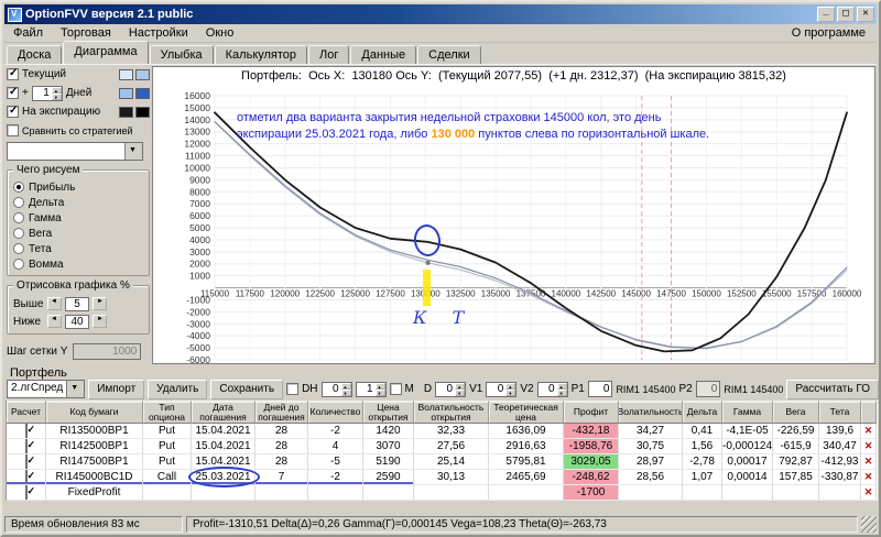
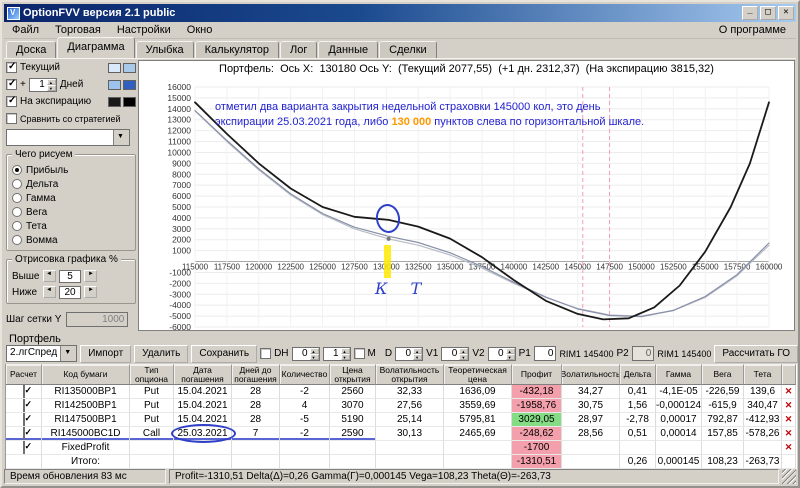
  OptionFVV версия 2.1 public
  Файл
  Торговая
  Настройки
  Окно
  О программе
  Доска
  Диаграмма
  Улыбка
  Калькулятор
  Лог
  Данные
  Сделки
  Текущий
  +
  1
  Дней
  На экспирацию
  Сравнить со стратегией
  Чего рисуем
  Прибыль
  Дельта
  Гамма
  Вега
  Тета
  Вомма
  Отрисовка графика %
  Выше
  5
  Ниже
- 40
+ 20
  Шаг сетки Y
  1000
  Портфель: Ось X: 130180 Ось Y: (Текущий 2077,55) (+1 дн. 2312,37) (На экспирацию 3815,32)
  -6000
  -5000
  -4000
  -3000
  -2000
  -1000
  1000
  2000
  3000
  4000
  5000
  6000
  7000
  8000
  9000
  10000
  11000
  12000
  13000
  14000
  15000
  16000
  115000
  117500
  120000
  122500
  125000
  127500
  130000
  132500
  135000
  140000
  142500
  145000
  147500
  150000
  152500
  55000
  157500
  160000
  отметил два варианта закрытия недельной страховки 145000 кол, это день
  экспирации 25.03.2021 года, либо 130 000 пунктов слева по горизонтальной шкале.
  К Т
  Портфель
  2.лгСпред
  Импорт
  Удалить
  Сохранить
  DH
  0
  1
  М
  D
  0
  V1
  0
  V2
  0
  P1
  0
  RIM1 145400
  P2
  0
  RIM1 145400
  Рассчитать ГО
  Расчет
  Код бумаги
  Тип опциона
  Дата погашения
  Дней до погашения
  Количество
  Цена открытия
  Волатильность открытия
  Теоретическая цена
  Профит
  Волатильность
  Дельта
  Гамма
  Вега
  Тета
  RI135000BP1
  Put
  15.04.2021
  28
  -2
- 1420
+ 2560
  32,33
  1636,09
  -432,18
  34,27
  0,41
  -4,1E-05
  -226,59
  139,6
  RI142500BP1
  Put
  15.04.2021
  28
  4
  3070
  27,56
- 2916,63
+ 3559,69
  -1958,76
  30,75
  1,56
  -0,000124
  -615,9
  340,47
  RI147500BP1
  Put
  15.04.2021
  28
  -5
  5190
  25,14
  5795,81
  3029,05
  28,97
  -2,78
  0,00017
  792,87
  -412,93
  RI145000BC1D
  Call
  25.03.2021
  7
  -2
  2590
  30,13
  2465,69
  -248,62
  28,56
- 1,07
+ 0,51
  0,00014
  157,85
- -330,87
+ -578,26
  FixedProfit
  -1700
+ Итого:
+ -1310,51
+ 0,26
+ 0,000145
+ 108,23
+ -263,73
  Время обновления 83 мс
  Profit=-1310,51 Delta(Δ)=0,26 Gamma(Γ)=0,000145 Vega=108,23 Theta(Θ)=-263,73
